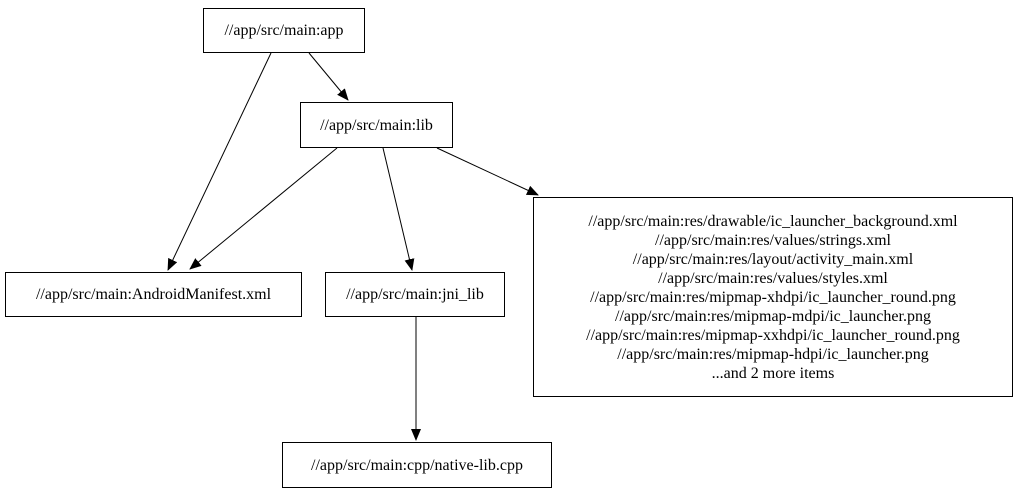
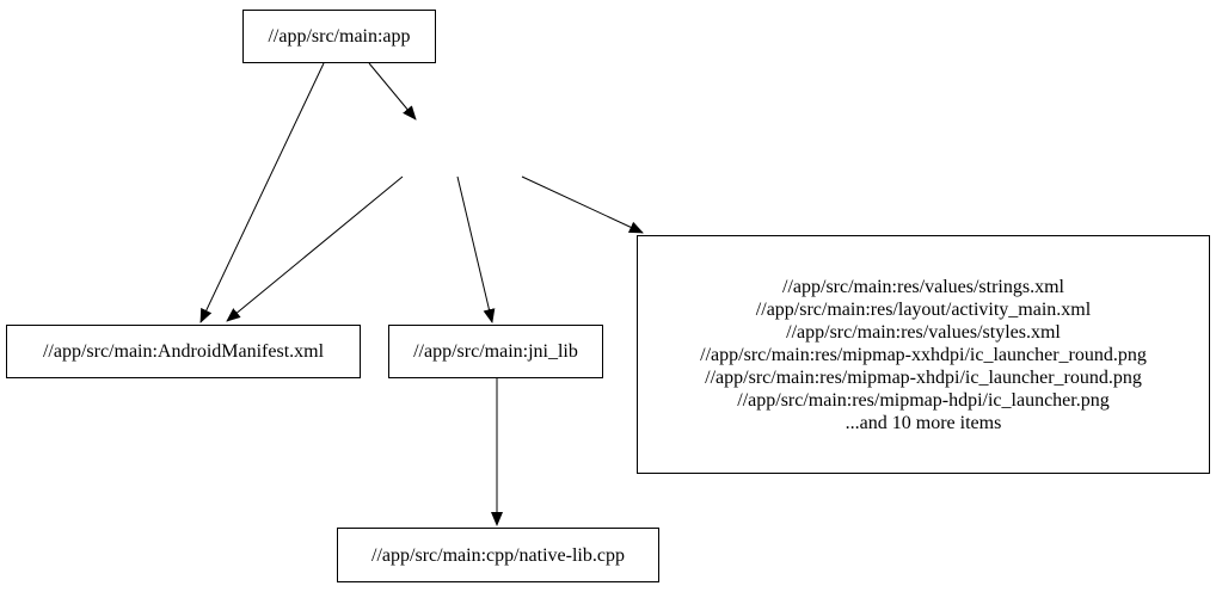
  //app/src/main:app
- //app/src/main:lib
  //app/src/main:AndroidManifest.xml
  //app/src/main:jni_lib
- //app/src/main:res/drawable/ic_launcher_background.xml
  //app/src/main:res/values/strings.xml
  //app/src/main:res/layout/activity_main.xml
  //app/src/main:res/values/styles.xml
- //app/src/main:res/mipmap-xhdpi/ic_launcher_round.png
+ //app/src/main:res/mipmap-xxhdpi/ic_launcher_round.png
- //app/src/main:res/mipmap-mdpi/ic_launcher.png
- //app/src/main:res/mipmap-xxhdpi/ic_launcher_round.png
+ //app/src/main:res/mipmap-xhdpi/ic_launcher_round.png
  //app/src/main:res/mipmap-hdpi/ic_launcher.png
- ...and 2 more items
+ ...and 10 more items
  //app/src/main:cpp/native-lib.cpp
